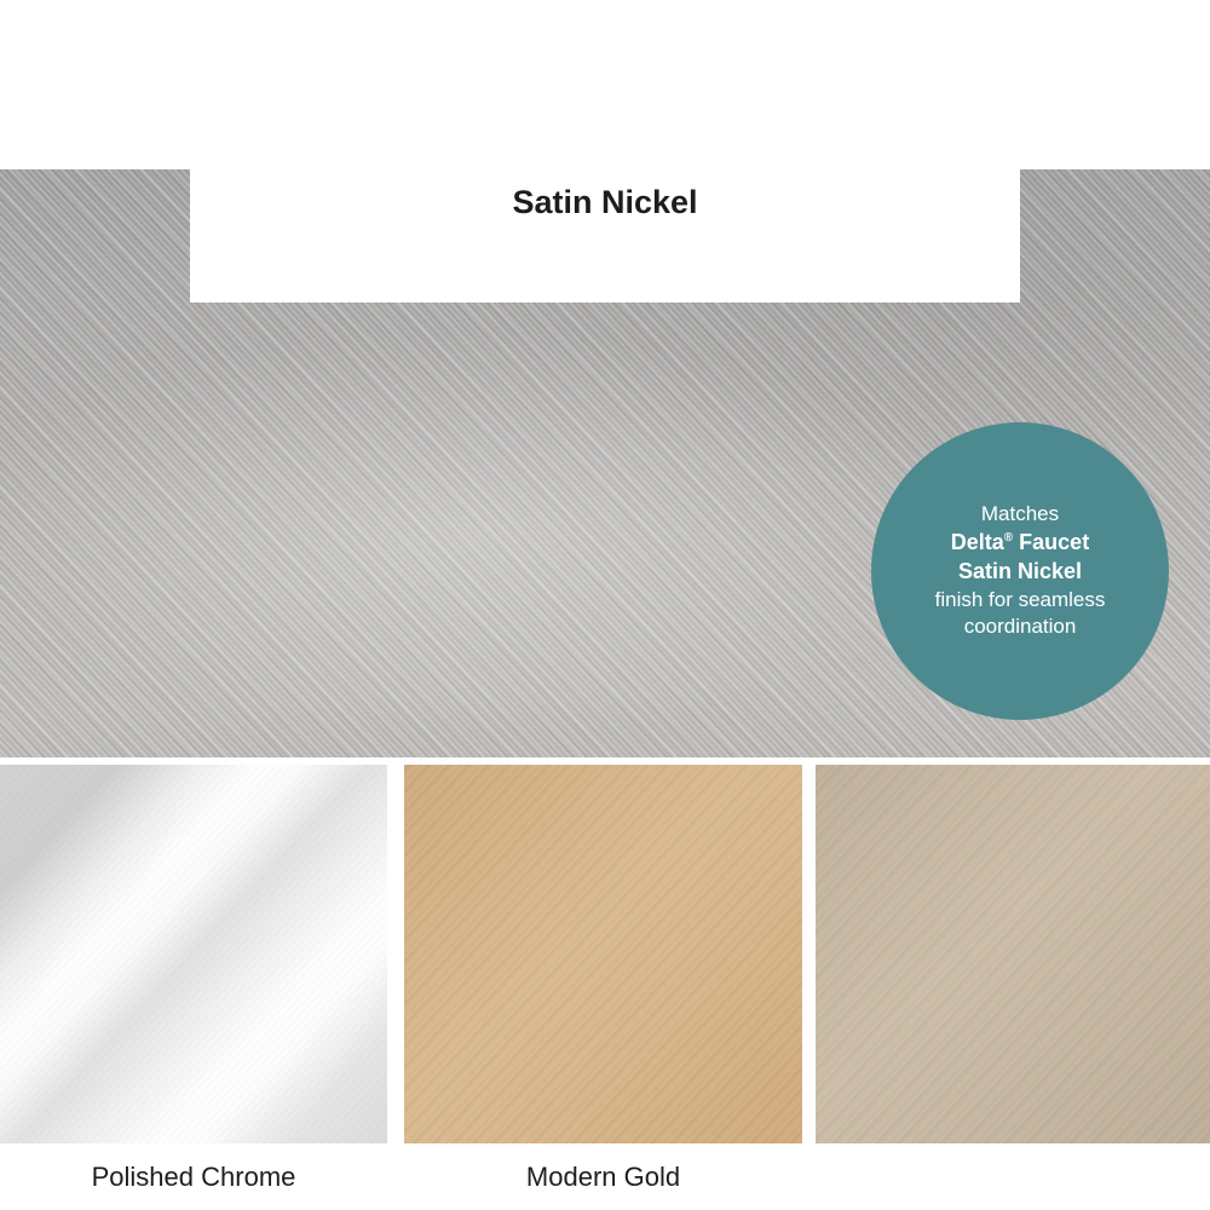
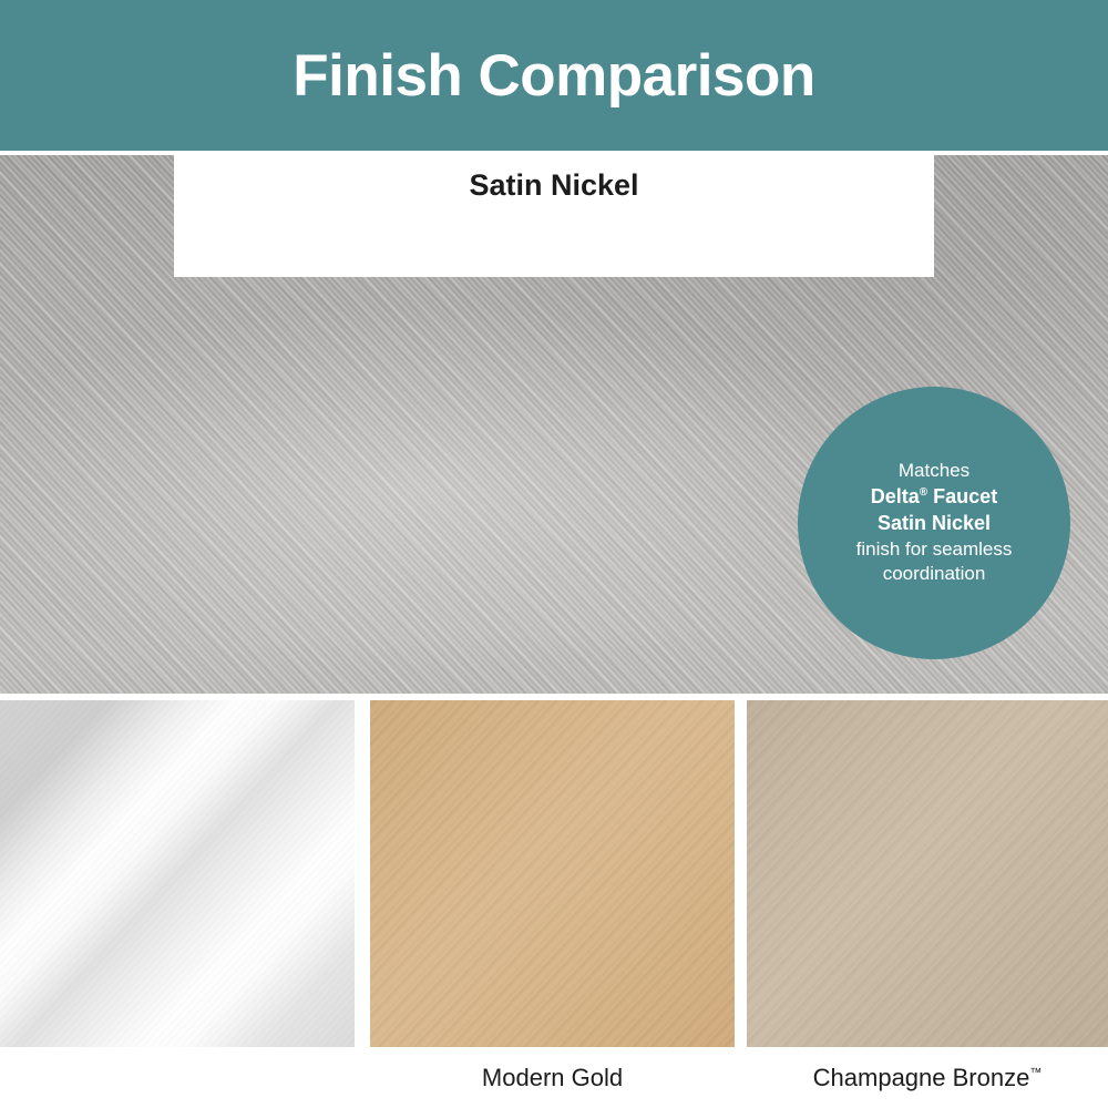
+ Finish Comparison
  Satin Nickel
  Matches
  Delta® Faucet
  Satin Nickel
  finish for seamless
  coordination
- Polished Chrome
  Modern Gold
+ Champagne Bronze™
